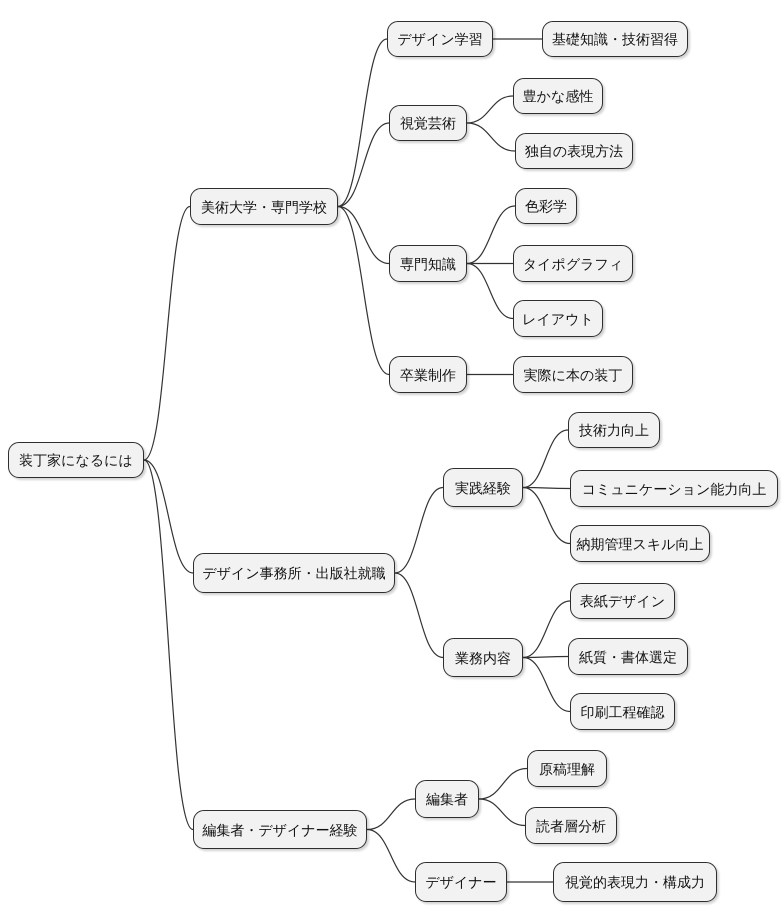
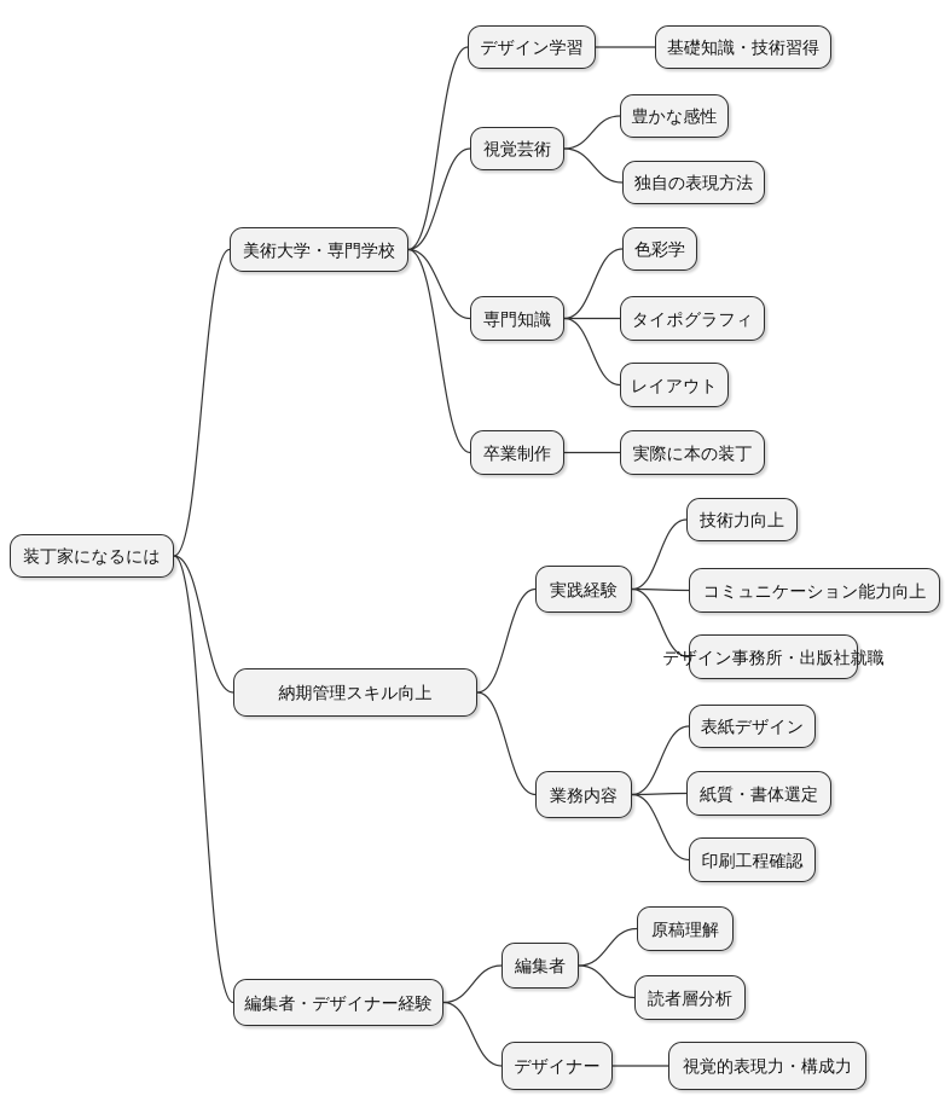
  装丁家になるには
  美術大学・専門学校
  デザイン学習
  基礎知識・技術習得
  視覚芸術
  豊かな感性
  独自の表現方法
  専門知識
  色彩学
  タイポグラフィ
  レイアウト
  卒業制作
  実際に本の装丁
- デザイン事務所・出版社就職
+ 納期管理スキル向上
  実践経験
  技術力向上
  コミュニケーション能力向上
- 納期管理スキル向上
+ デザイン事務所・出版社就職
  業務内容
  表紙デザイン
  紙質・書体選定
  印刷工程確認
  編集者・デザイナー経験
  編集者
  原稿理解
  読者層分析
  デザイナー
  視覚的表現力・構成力
